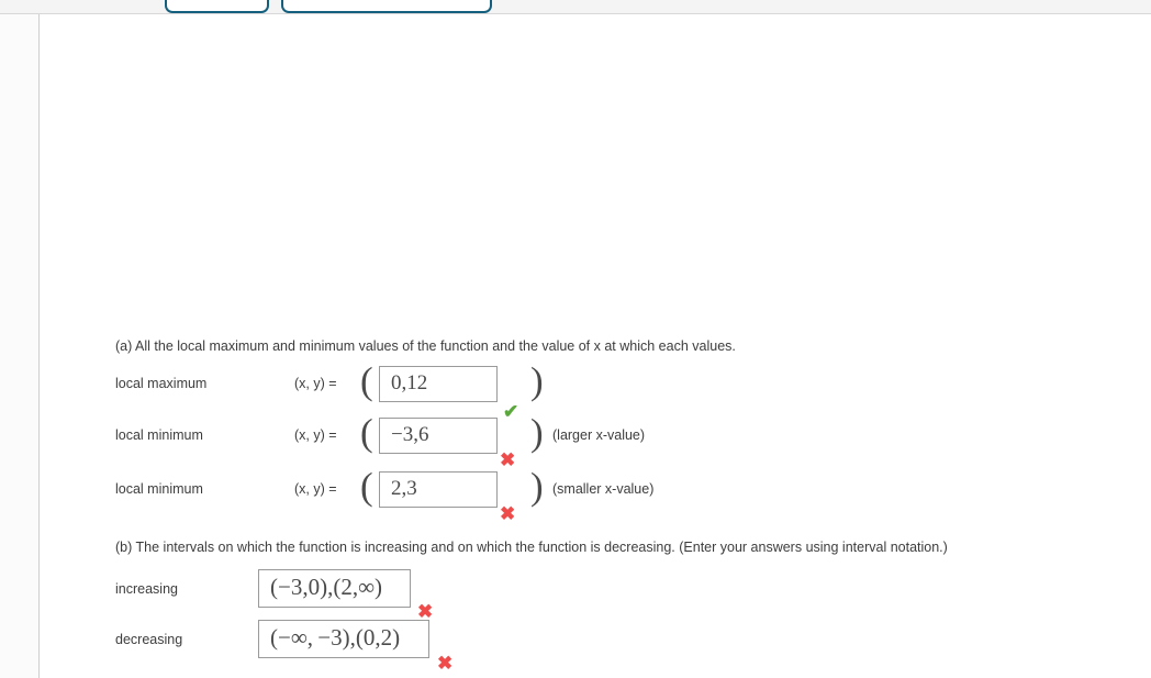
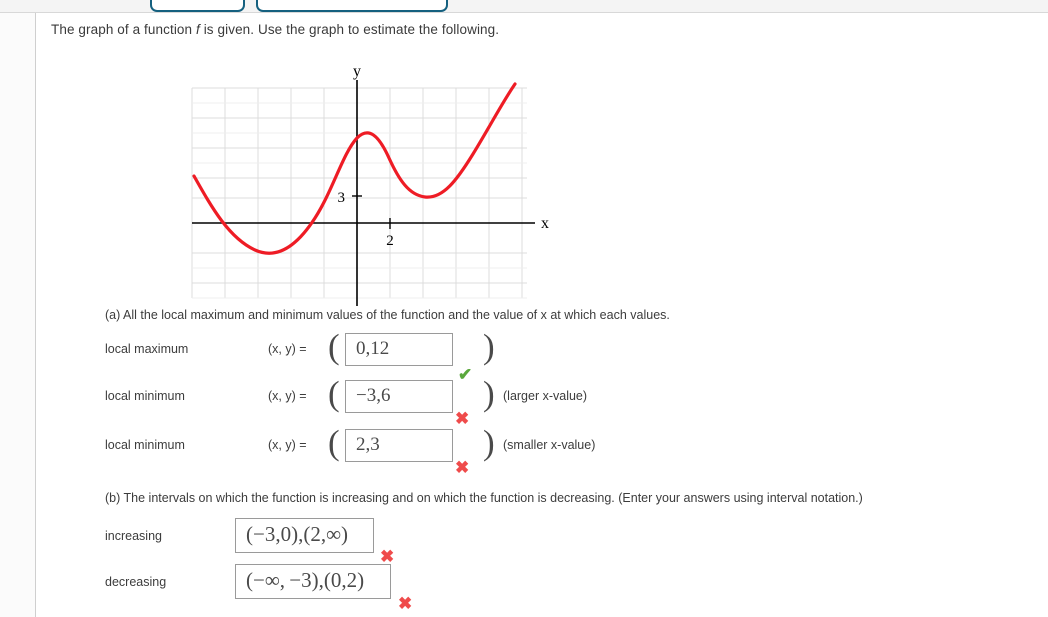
+ The graph of a function f is given. Use the graph to estimate the following.
+ y
+ x
+ 3
+ 2
  (a) All the local maximum and minimum values of the function and the value of x at which each values.
  local maximum
  (x, y) =
  (
  0,12
  ✔
  )
  local minimum
  (x, y) =
  (
  −3,6
  ✖
  )
  (larger x-value)
  local minimum
  (x, y) =
  (
  2,3
  ✖
  )
  (smaller x-value)
  (b) The intervals on which the function is increasing and on which the function is decreasing. (Enter your answers using interval notation.)
  increasing
  (−3,0),(2,∞)
  ✖
  decreasing
  (−∞, −3),(0,2)
  ✖
